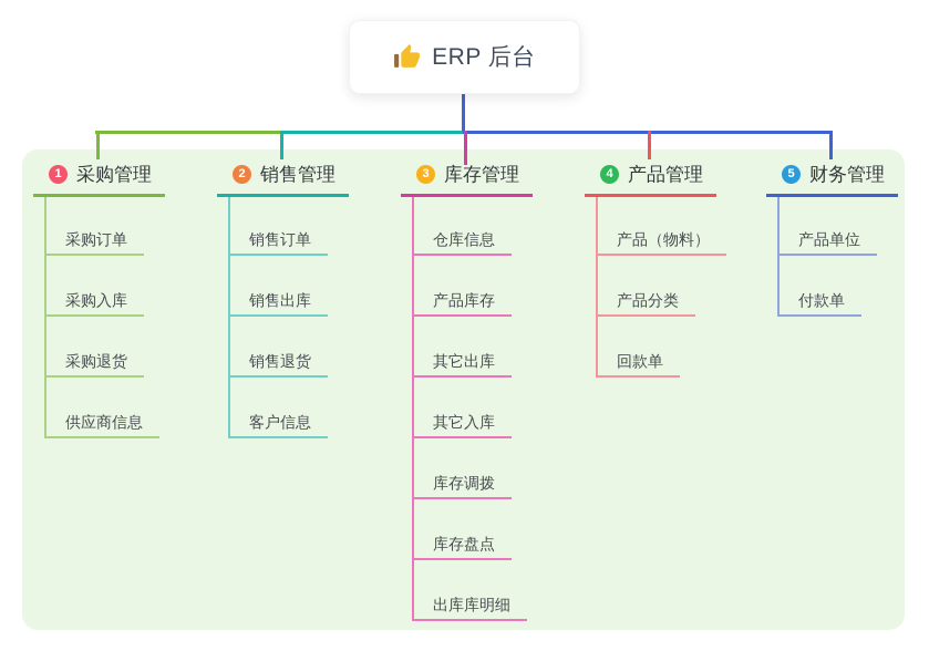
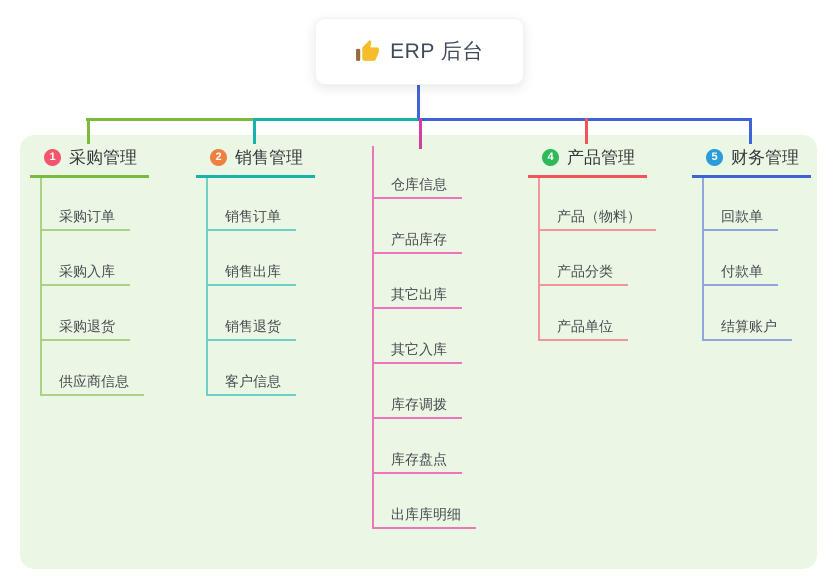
  ERP 后台
  1
  采购管理
  采购订单
  采购入库
  采购退货
  供应商信息
  2
  销售管理
  销售订单
  销售出库
  销售退货
  客户信息
- 3
- 库存管理
  仓库信息
  产品库存
  其它出库
  其它入库
  库存调拨
  库存盘点
  出库库明细
  4
  产品管理
  产品（物料）
  产品分类
- 回款单
+ 产品单位
  5
  财务管理
- 产品单位
+ 回款单
  付款单
+ 结算账户
